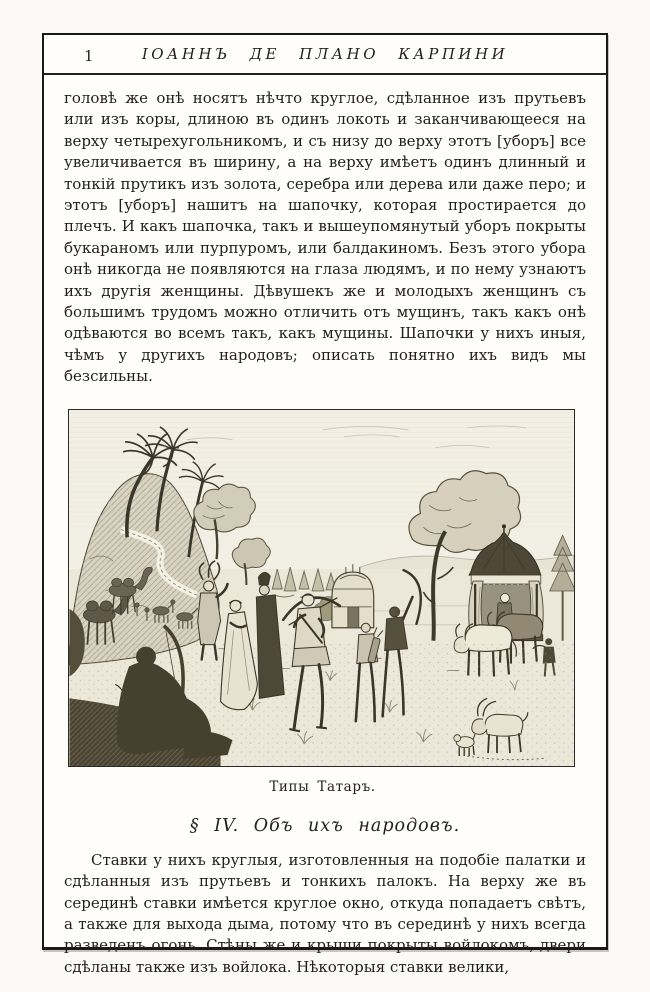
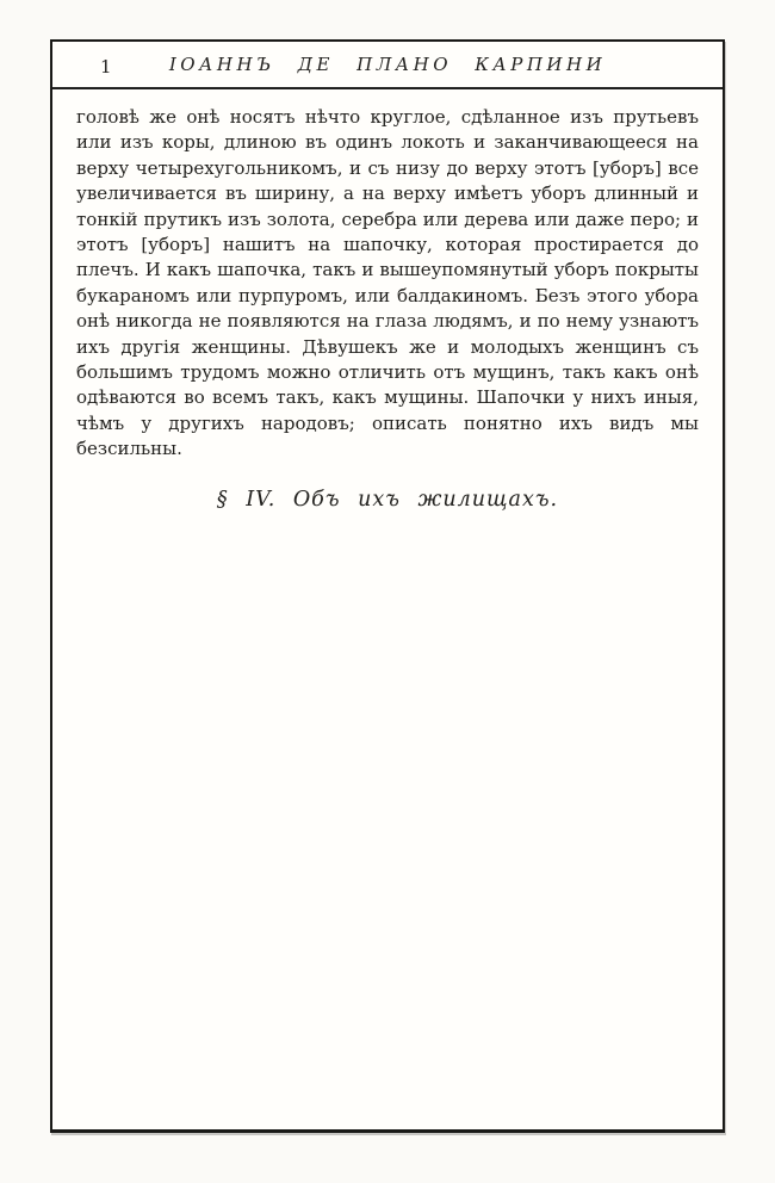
  1
  ІОАННЪ ДЕ ПЛАНО КАРПИНИ
- головѣ же онѣ носятъ нѣчто круглое, сдѣланное изъ прутьевъ или изъ коры, длиною въ одинъ локоть и заканчивающееся на верху четырехугольникомъ, и съ низу до верху этотъ [уборъ] все увеличивается въ ширину, а на верху имѣетъ одинъ длинный и тонкій прутикъ изъ золота, серебра или дерева или даже перо; и этотъ [уборъ] нашитъ на шапочку, которая простирается до плечъ. И какъ шапочка, такъ и вышеупомянутый уборъ покрыты букараномъ или пурпуромъ, или балдакиномъ. Безъ этого убора онѣ никогда не появляются на глаза людямъ, и по нему узнаютъ ихъ другія женщины. Дѣвушекъ же и молодыхъ женщинъ съ большимъ трудомъ можно отличить отъ мущинъ, такъ какъ онѣ одѣваются во всемъ такъ, какъ мущины. Шапочки у нихъ иныя, чѣмъ у другихъ народовъ; описать понятно ихъ видъ мы безсильны.
+ головѣ же онѣ носятъ нѣчто круглое, сдѣланное изъ прутьевъ или изъ коры, длиною въ одинъ локоть и заканчивающееся на верху четырехугольникомъ, и съ низу до верху этотъ [уборъ] все увеличивается въ ширину, а на верху имѣетъ уборъ длинный и тонкій прутикъ изъ золота, серебра или дерева или даже перо; и этотъ [уборъ] нашитъ на шапочку, которая простирается до плечъ. И какъ шапочка, такъ и вышеупомянутый уборъ покрыты букараномъ или пурпуромъ, или балдакиномъ. Безъ этого убора онѣ никогда не появляются на глаза людямъ, и по нему узнаютъ ихъ другія женщины. Дѣвушекъ же и молодыхъ женщинъ съ большимъ трудомъ можно отличить отъ мущинъ, такъ какъ онѣ одѣваются во всемъ такъ, какъ мущины. Шапочки у нихъ иныя, чѣмъ у другихъ народовъ; описать понятно ихъ видъ мы безсильны.
- Типы Татаръ.
- § IV. Объ ихъ народовъ.
+ § IV. Объ ихъ жилищахъ.
- Ставки у нихъ круглыя, изготовленныя на подобіе палатки и сдѣланныя изъ прутьевъ и тонкихъ палокъ. На верху же въ серединѣ ставки имѣется круглое окно, откуда попадаетъ свѣтъ, а также для выхода дыма, потому что въ серединѣ у нихъ всегда разведенъ огонь. Стѣны же и крыши покрыты войлокомъ, двери сдѣланы также изъ войлока. Нѣкоторыя ставки велики,
